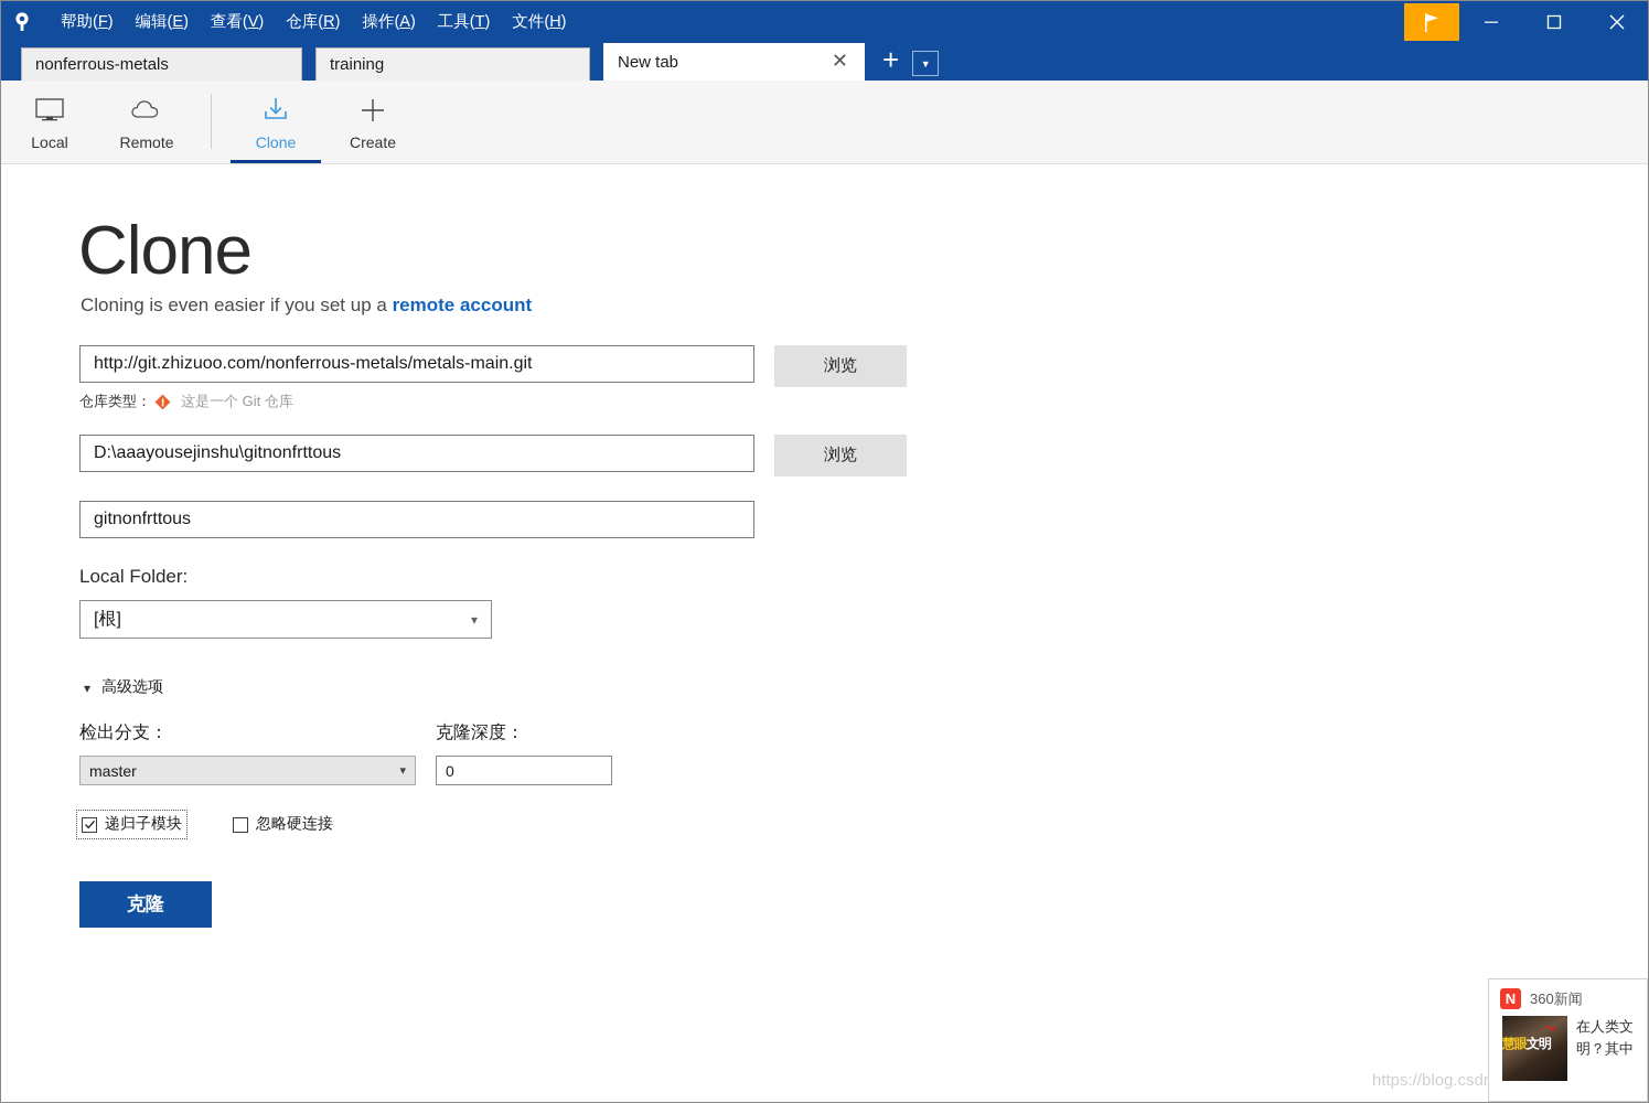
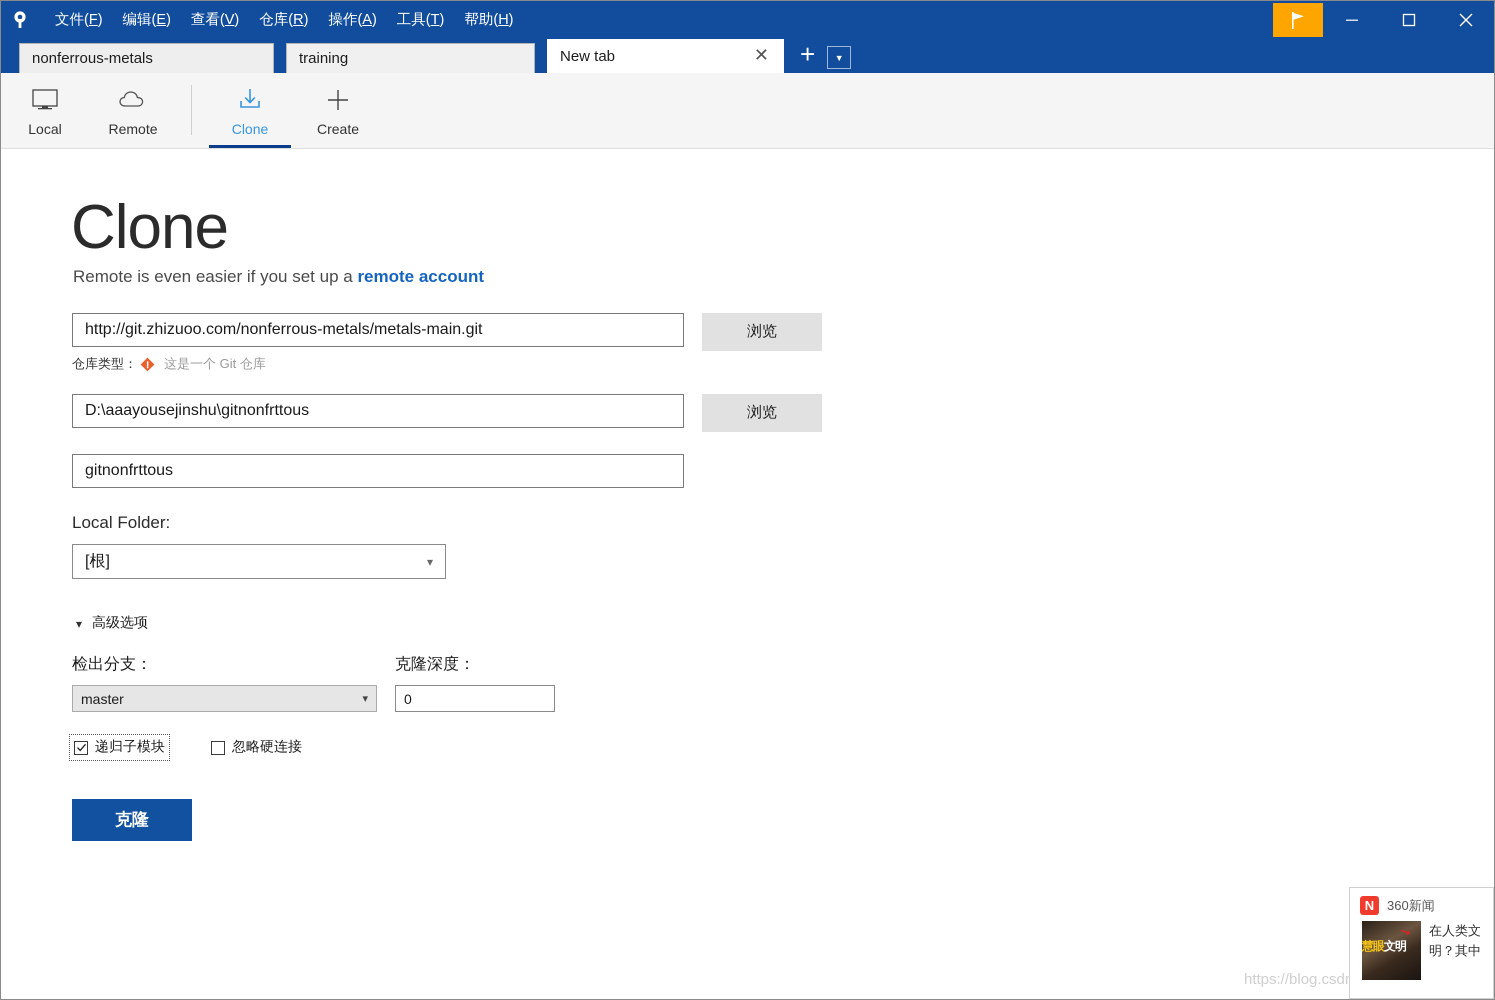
- 帮助(F)
+ 文件(F)
  编辑(E)
  查看(V)
  仓库(R)
  操作(A)
  工具(T)
- 文件(H)
+ 帮助(H)
  nonferrous-metals
  training
  New tab
  ✕
  +
  ▼
  Local
  Remote
  Clone
  Create
  Clone
- Cloning is even easier if you set up a remote account
+ Remote is even easier if you set up a remote account
  http://git.zhizuoo.com/nonferrous-metals/metals-main.git
  浏览
  仓库类型：
  这是一个 Git 仓库
  D:\aaayousejinshu\gitnonfrttous
  浏览
  gitnonfrttous
  Local Folder:
  [根]
  ▾
  ▾
  高级选项
  检出分支：
  克隆深度：
  master
  ▾
  0
  递归子模块
  忽略硬连接
  克隆
  N
  360新闻
  慧眼文明
  在人类文
  明？其中
